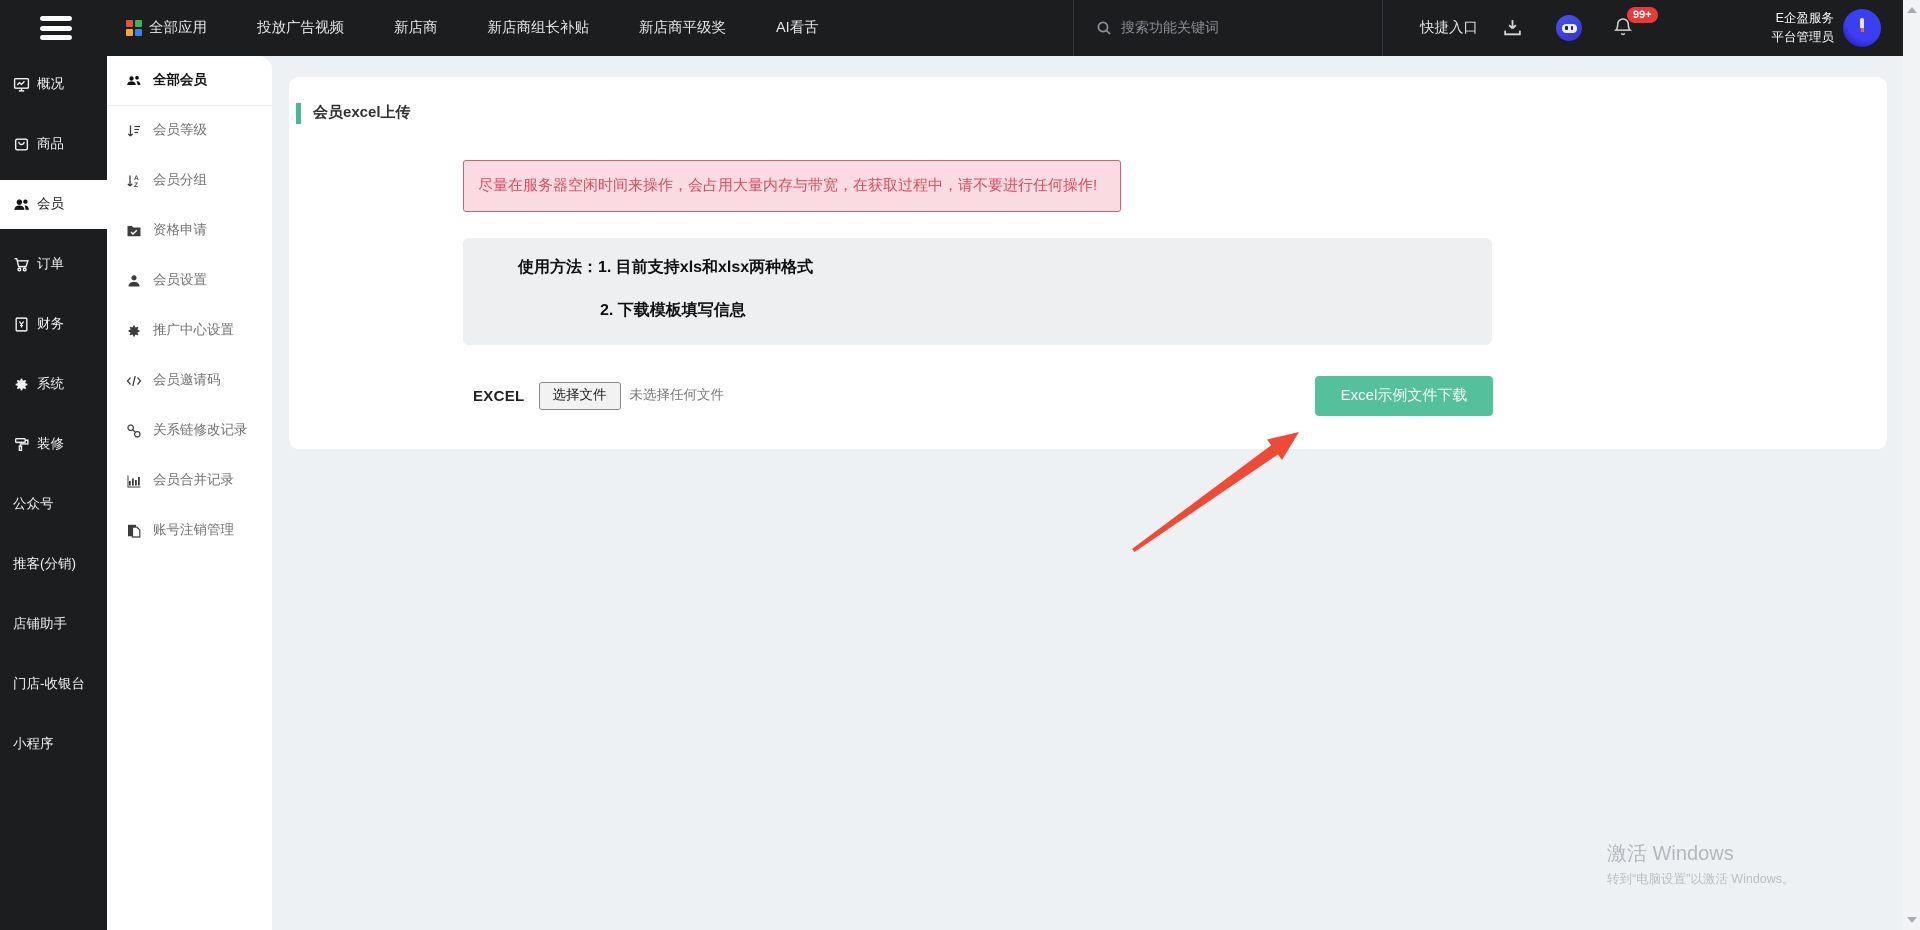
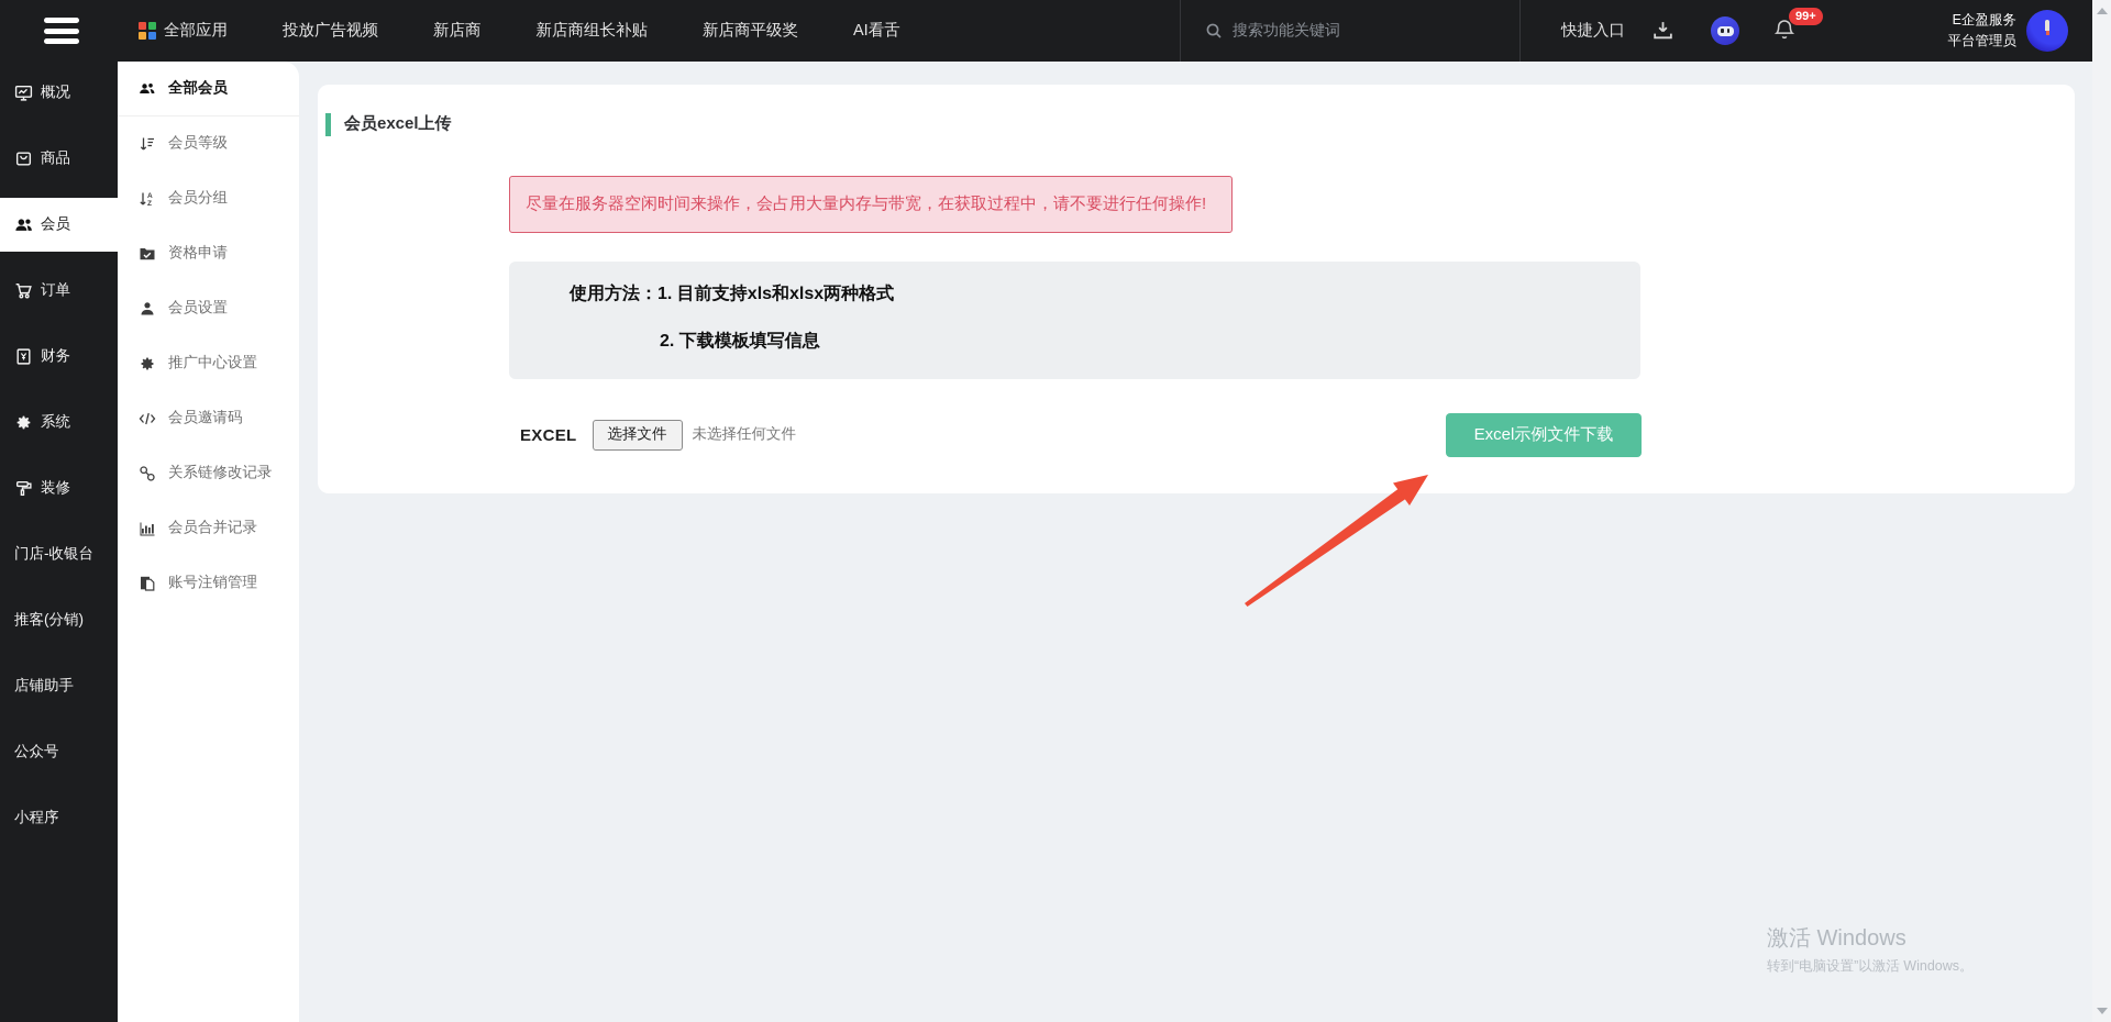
  全部应用
  投放广告视频
  新店商
  新店商组长补贴
  新店商平级奖
  AI看舌
  搜索功能关键词
  快捷入口
  99+
  E企盈服务
  平台管理员
  概况
  商品
  会员
  订单
  财务
  系统
  装修
- 公众号
+ 门店-收银台
  推客(分销)
  店铺助手
- 门店-收银台
+ 公众号
  小程序
  全部会员
  会员等级
  会员分组
  资格申请
  会员设置
  推广中心设置
  会员邀请码
  关系链修改记录
  会员合并记录
  账号注销管理
  会员excel上传
  尽量在服务器空闲时间来操作，会占用大量内存与带宽，在获取过程中，请不要进行任何操作!
  使用方法：1. 目前支持xls和xlsx两种格式
  2. 下载模板填写信息
  EXCEL
  选择文件
  未选择任何文件
  Excel示例文件下载
  激活 Windows
  转到“电脑设置”以激活 Windows。
